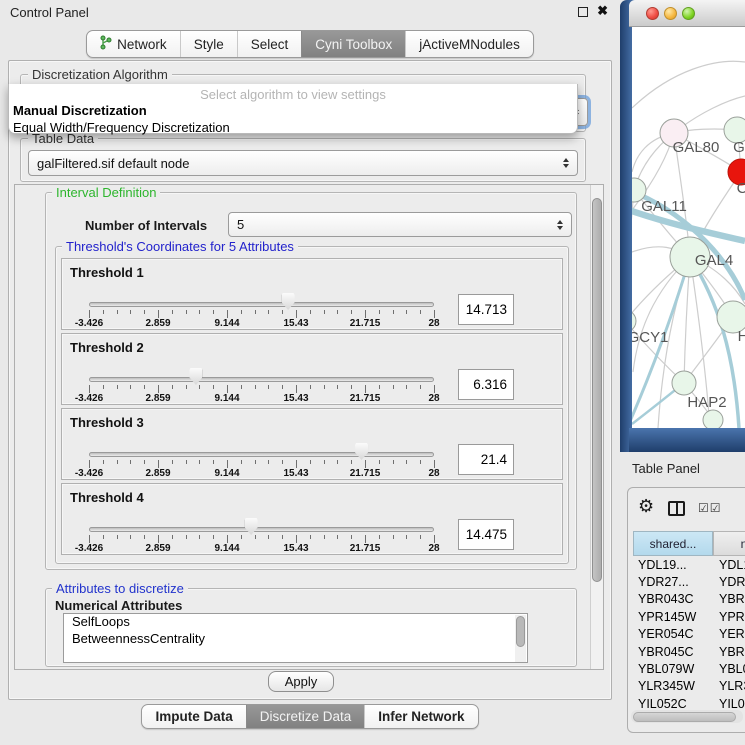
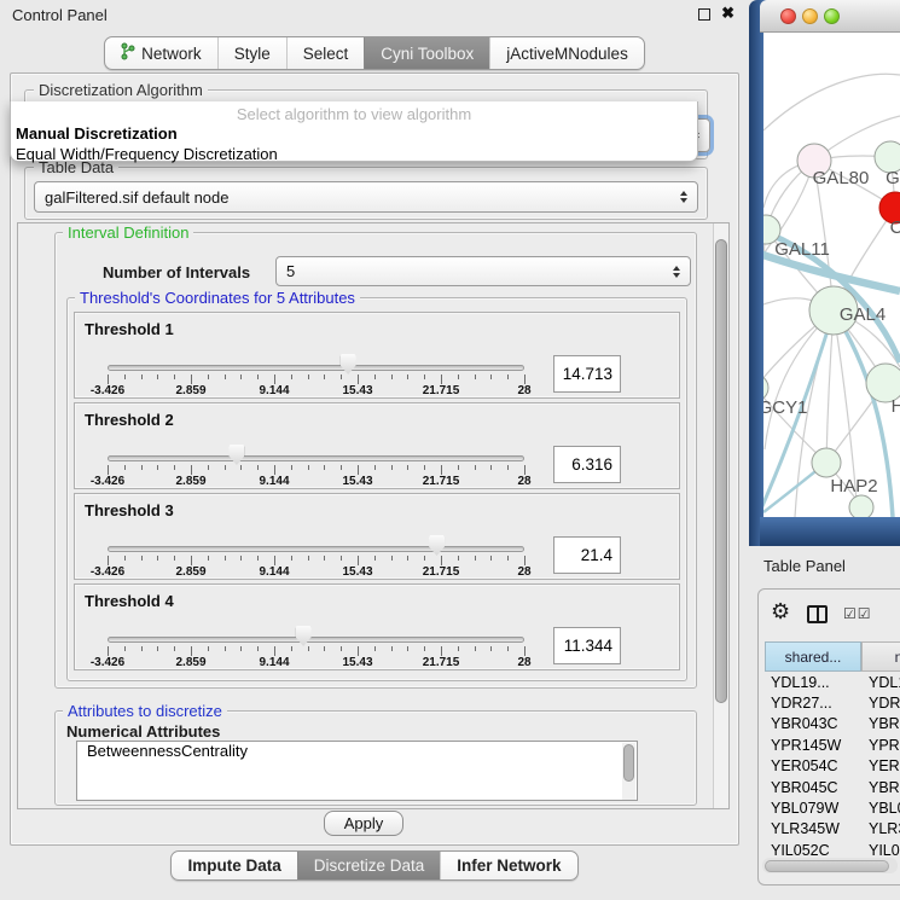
  Control Panel
  ✖
  Network
  Style
  Select
  Cyni Toolbox
  jActiveMNodules
  Discretization Algorithm
- Select algorithm to view settings
+ Select algorithm to view algorithm
  Manual Discretization
  Equal Width/Frequency Discretization
  Table Data
  galFiltered.sif default node
  Interval Definition
  Number of Intervals
  5
  Threshold's Coordinates for 5 Attributes
  Threshold 1
  -3.426
  2.859
  9.144
  15.43
  21.715
  28
  14.713
  Threshold 2
  -3.426
  2.859
  9.144
  15.43
  21.715
  28
  6.316
  Threshold 3
  -3.426
  2.859
  9.144
  15.43
  21.715
  28
  21.4
  Threshold 4
  -3.426
  2.859
  9.144
  15.43
  21.715
  28
- 14.475
+ 11.344
  Attributes to discretize
  Numerical Attributes
- SelfLoops
  BetweennessCentrality
  Apply
  Impute Data
  Discretize Data
  Infer Network
  GAL80
  C
  GAL11
  GAL4
  GCY1
  H
  HAP2
  Table Panel
  ⚙
  ☑☑
  shared...
  n
  YDL19...
  YDL
  YDR27...
  YDR
  YBR043C
  YBR
  YPR145W
  YPR
  YER054C
  YER
  YBR045C
  YBR
  YBL079W
  YBL
  YLR345W
  YLR
  YIL052C
  YIL0
